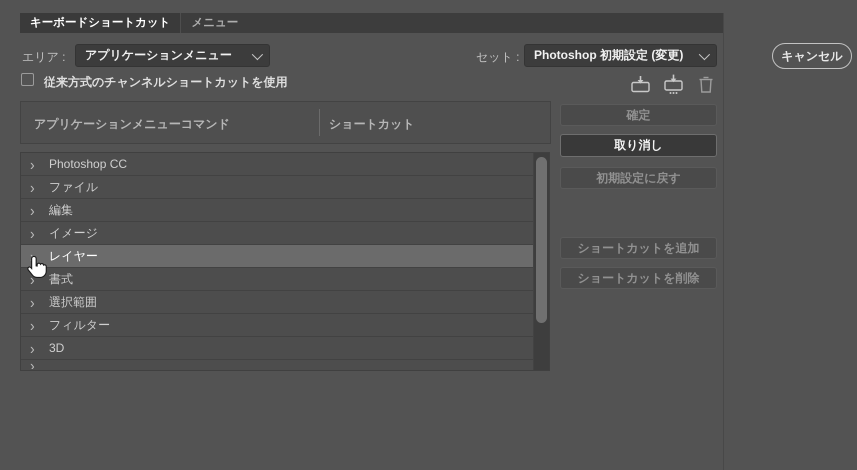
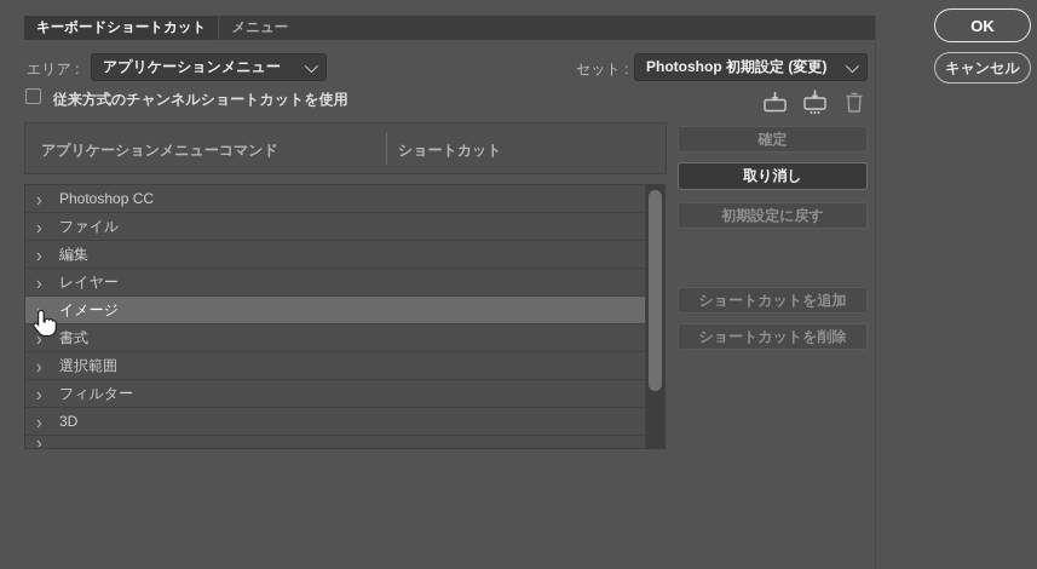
  キーボードショートカット
  メニュー
  エリア :
  アプリケーションメニュー
  セット :
  Photoshop 初期設定 (変更)
  従来方式のチャンネルショートカットを使用
  アプリケーションメニューコマンド
  ショートカット
  ›
  Photoshop CC
  ›
  ファイル
  ›
  編集
  ›
- イメージ
+ レイヤー
  ›
- レイヤー
+ イメージ
  ›
  書式
  ›
  選択範囲
  ›
  フィルター
  ›
  3D
  ›
  確定
  取り消し
  初期設定に戻す
  ショートカットを追加
  ショートカットを削除
+ OK
  キャンセル
